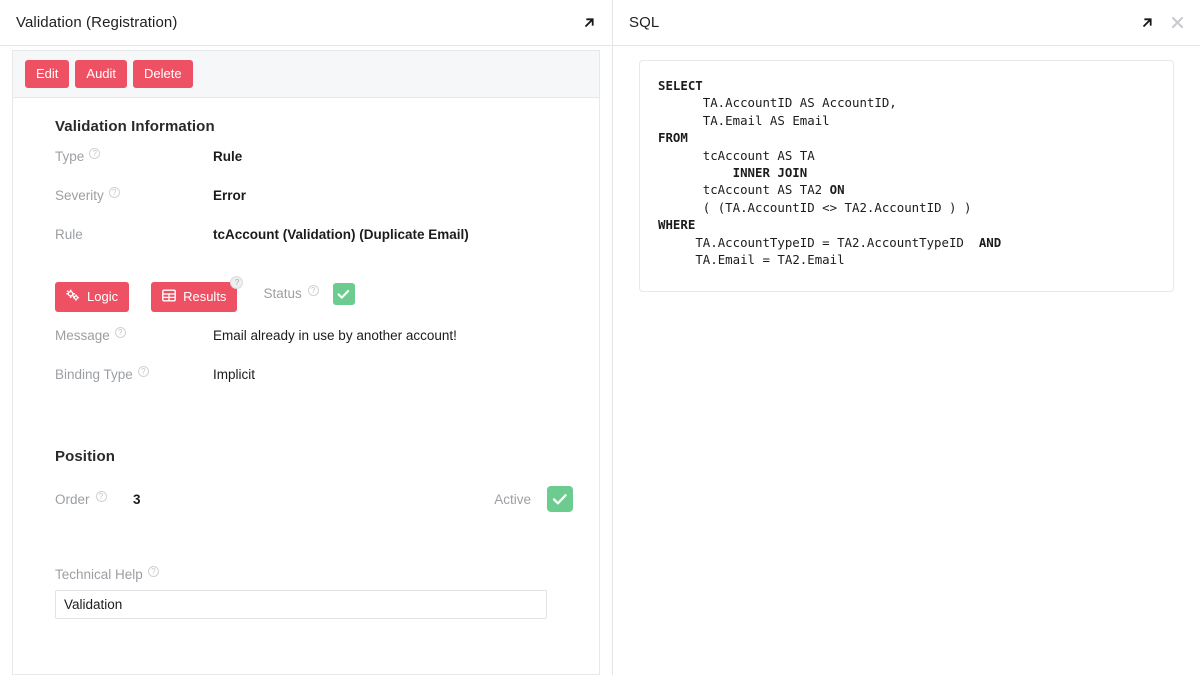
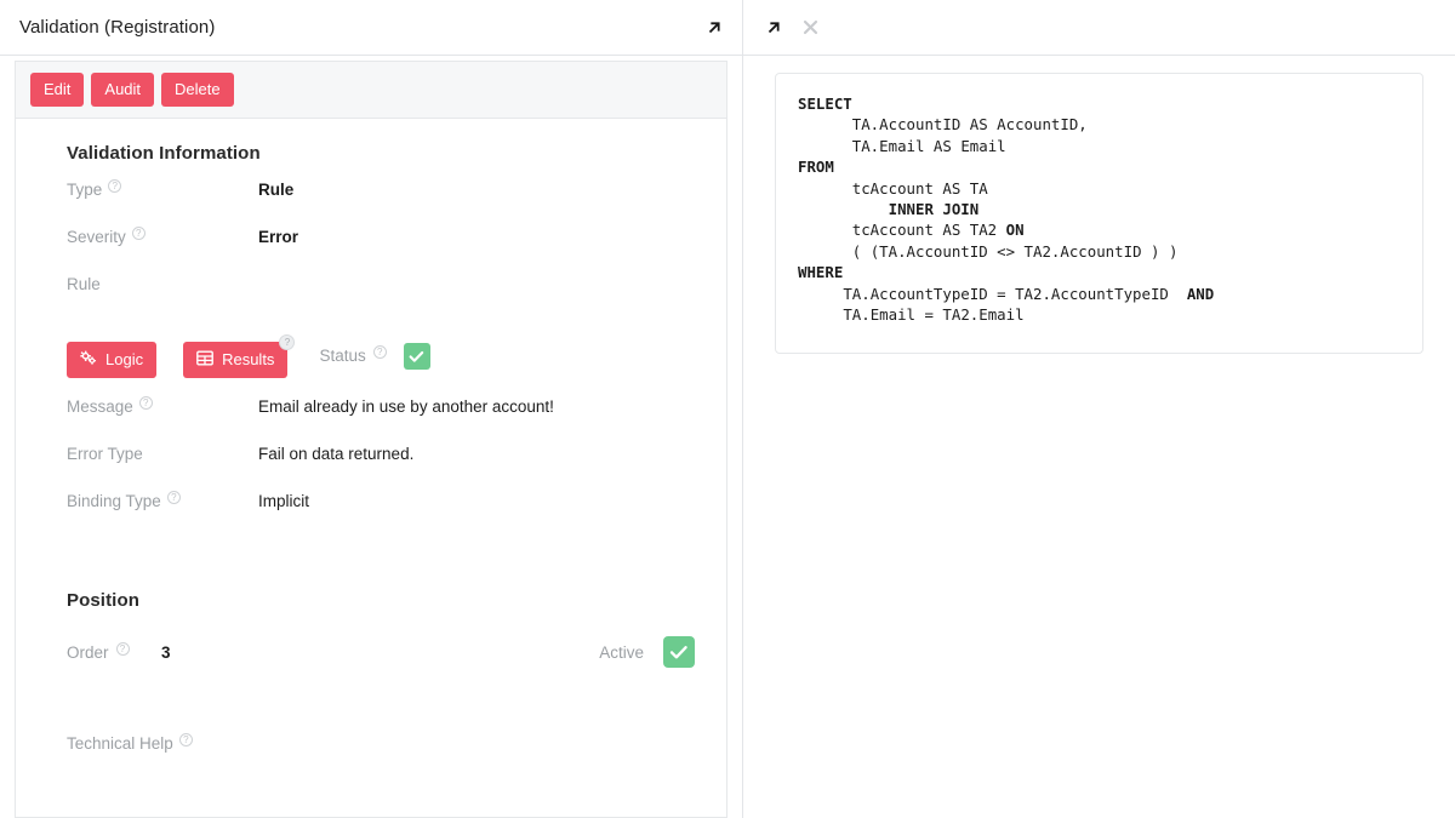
  Validation (Registration)
  Edit
  Audit
  Delete
  Validation Information
  Type
  ?
  Rule
  Severity
  ?
  Error
  Rule
- tcAccount (Validation) (Duplicate Email)
  Logic
  Results
  ?
  Status
  ?
  Message
  ?
  Email already in use by another account!
+ Error Type
+ Fail on data returned.
  Binding Type
  ?
  Implicit
  Position
  Order
  ?
  3
  Active
  Technical Help
  ?
- Validation
- SQL
  SELECT TA.AccountID AS AccountID, TA.Email AS Email FROM tcAccount AS TA INNER JOIN tcAccount AS TA2 ON ( (TA.AccountID <> TA2.AccountID ) ) WHERE TA.AccountTypeID = TA2.AccountTypeID AND TA.Email = TA2.Email
